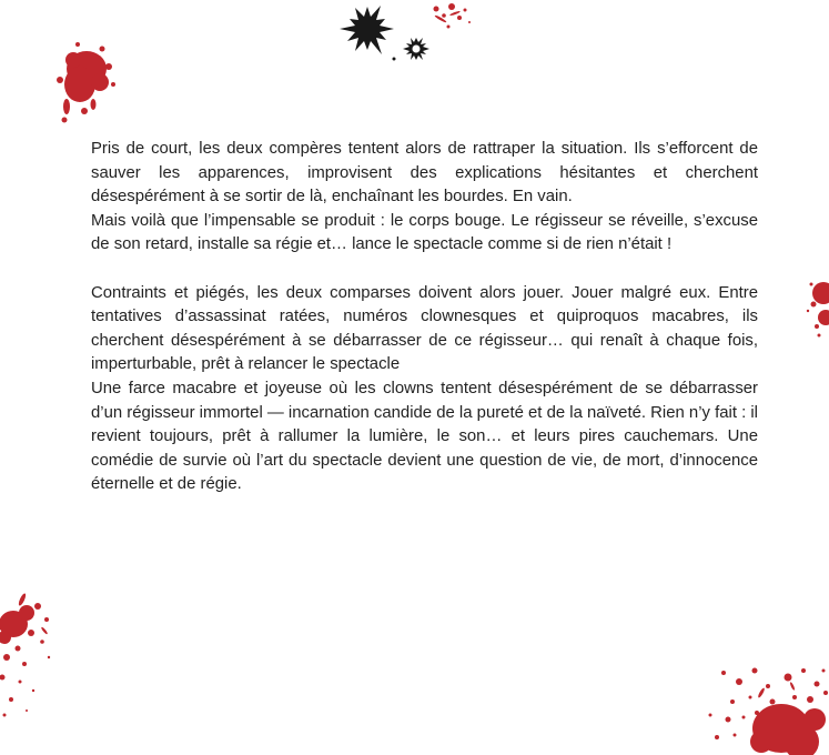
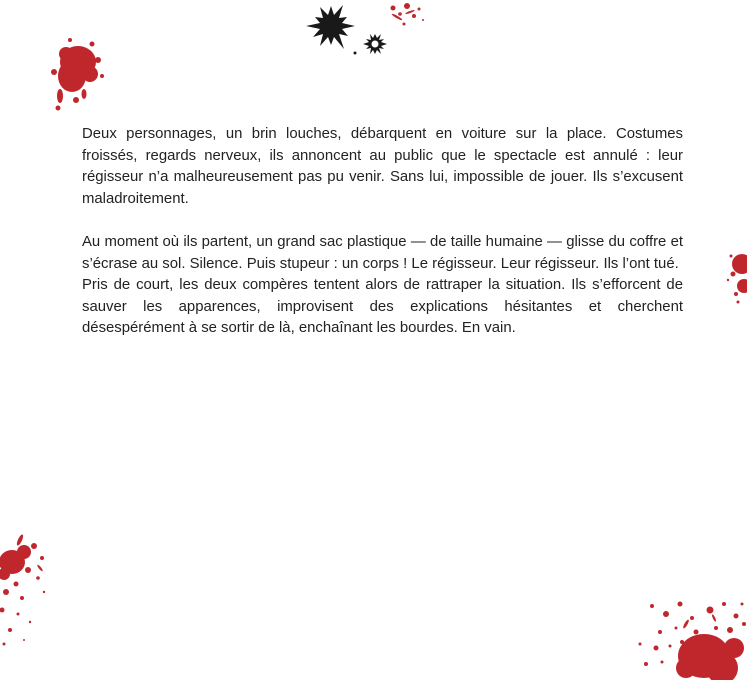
+ Deux personnages, un brin louches, débarquent en voiture sur la place. Costumes froissés, regards nerveux, ils annoncent au public que le spectacle est annulé : leur régisseur n’a malheureusement pas pu venir. Sans lui, impossible de jouer. Ils s’excusent maladroitement.
+ Au moment où ils partent, un grand sac plastique — de taille humaine — glisse du coffre et s’écrase au sol. Silence. Puis stupeur : un corps ! Le régisseur. Leur régisseur. Ils l’ont tué.
  Pris de court, les deux compères tentent alors de rattraper la situation. Ils s’efforcent de sauver les apparences, improvisent des explications hésitantes et cherchent désespérément à se sortir de là, enchaînant les bourdes. En vain.
- Mais voilà que l’impensable se produit : le corps bouge. Le régisseur se réveille, s’excuse de son retard, installe sa régie et… lance le spectacle comme si de rien n’était !
- Contraints et piégés, les deux comparses doivent alors jouer. Jouer malgré eux. Entre tentatives d’assassinat ratées, numéros clownesques et quiproquos macabres, ils cherchent désespérément à se débarrasser de ce régisseur… qui renaît à chaque fois, imperturbable, prêt à relancer le spectacle
- Une farce macabre et joyeuse où les clowns tentent désespérément de se débarrasser d’un régisseur immortel — incarnation candide de la pureté et de la naïveté. Rien n’y fait : il revient toujours, prêt à rallumer la lumière, le son… et leurs pires cauchemars. Une comédie de survie où l’art du spectacle devient une question de vie, de mort, d’innocence éternelle et de régie.
